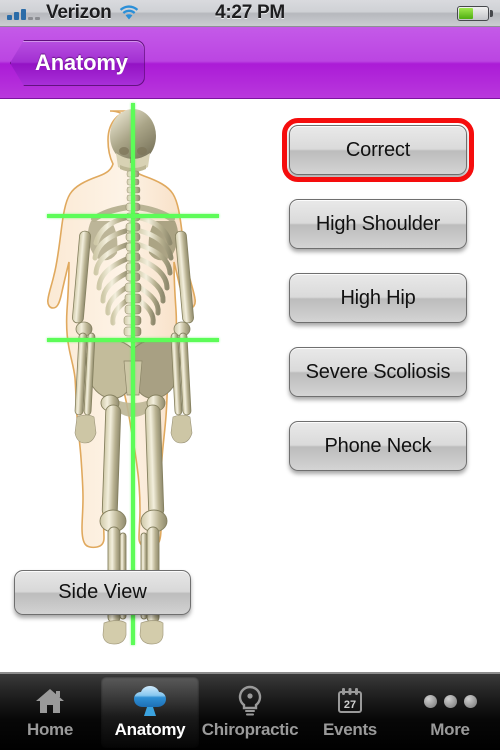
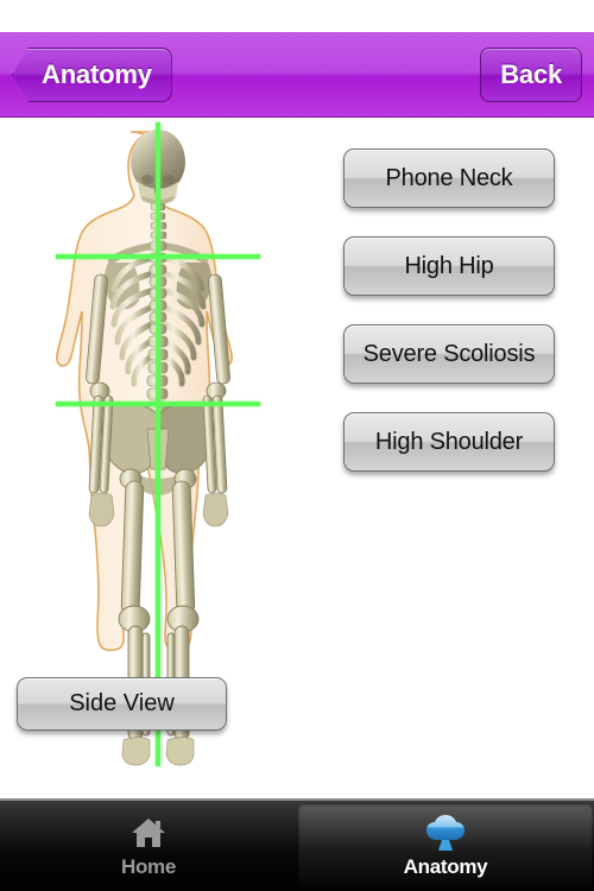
- Verizon
- 4:27 PM
  Anatomy
+ Back
  Side View
- Correct
- High Shoulder
+ Phone Neck
  High Hip
  Severe Scoliosis
- Phone Neck
+ High Shoulder
  Home
  Anatomy
- Chiropractic
- 27
- Events
- More
